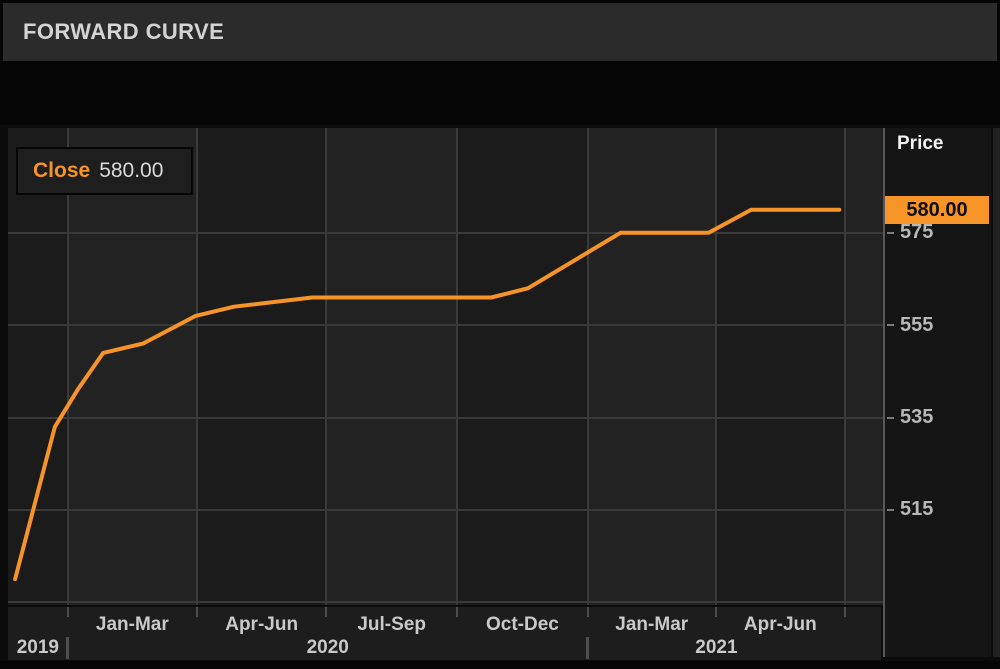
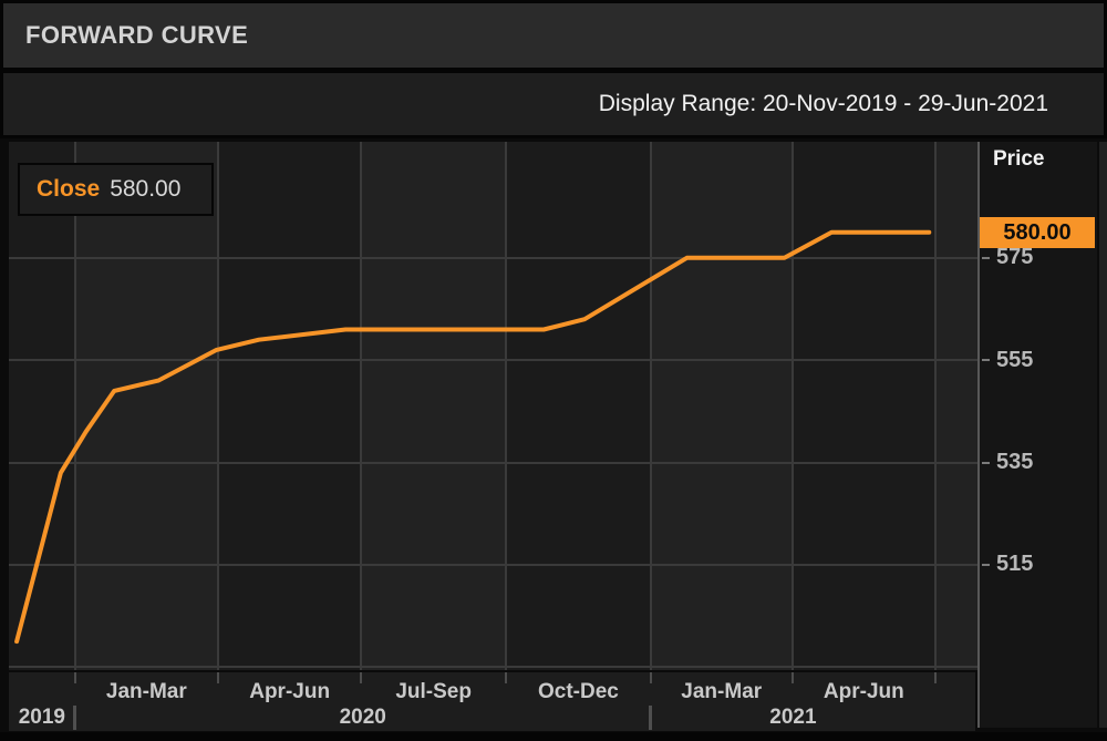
  FORWARD CURVE
+ Display Range: 20-Nov-2019 - 29-Jun-2021
  Close
  580.00
  Price
  580.00
  575
  555
  535
  515
  Jan-Mar
  Apr-Jun
  Jul-Sep
  Oct-Dec
  Jan-Mar
  Apr-Jun
  2019
  2020
  2021
